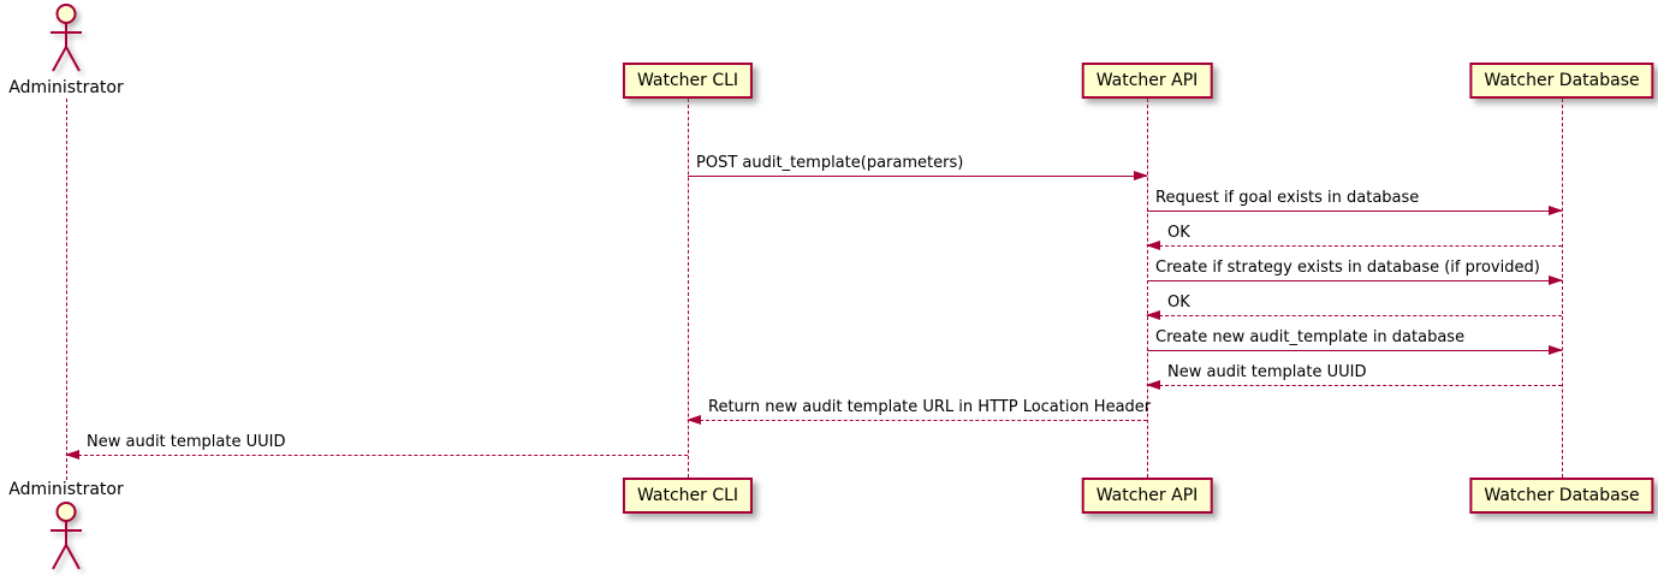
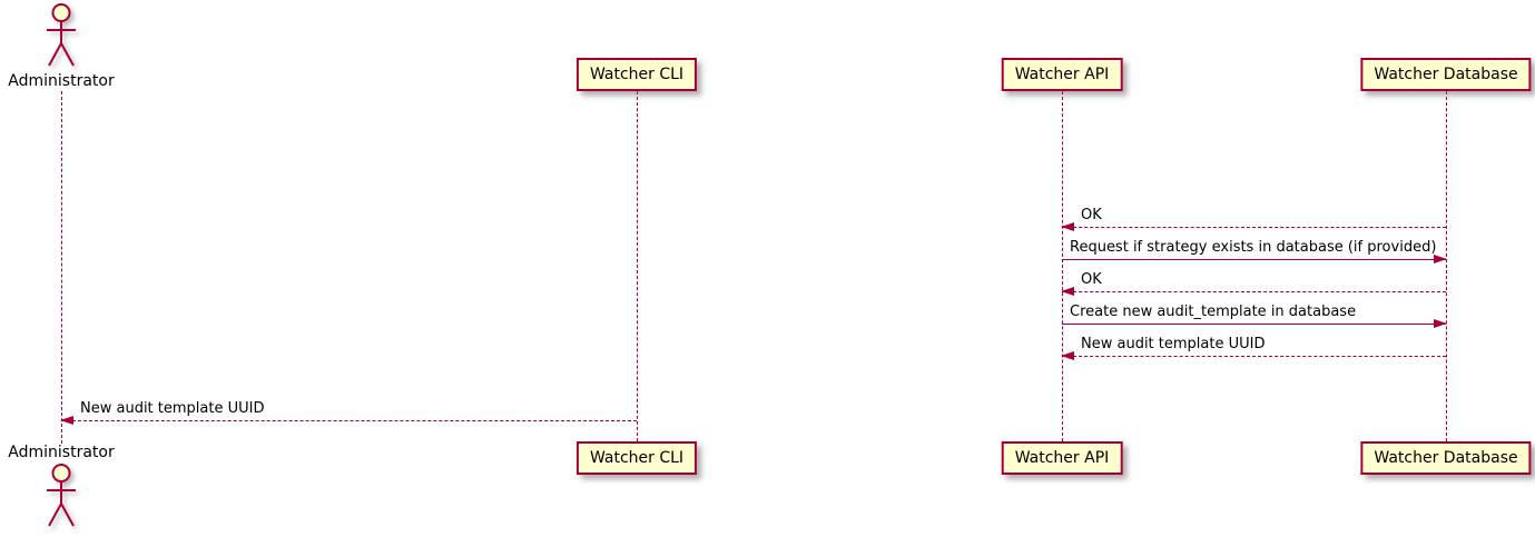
  Administrator
  Watcher CLI
  Watcher API
  Watcher Database
- POST audit_template(parameters)
- Request if goal exists in database
  OK
- Create if strategy exists in database (if provided)
+ Request if strategy exists in database (if provided)
  OK
  Create new audit_template in database
  New audit template UUID
- Return new audit template URL in HTTP Location Header
  New audit template UUID
  Watcher CLI
  Watcher API
  Watcher Database
  Administrator
